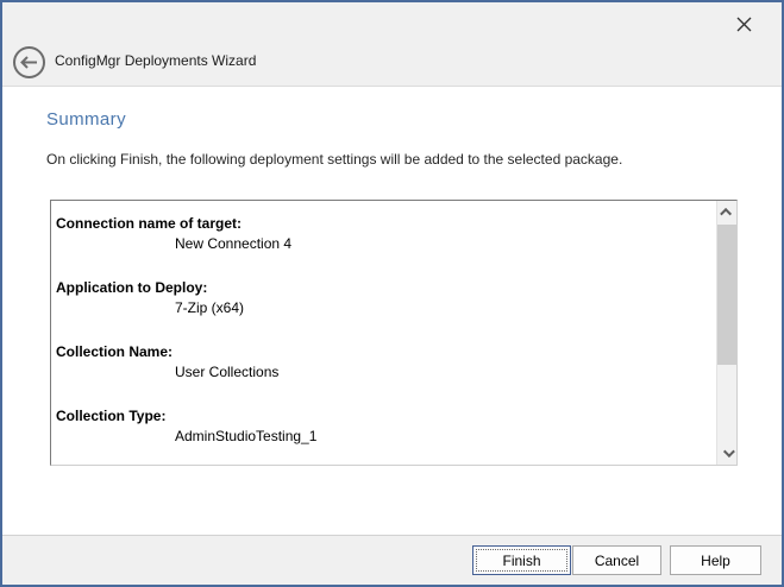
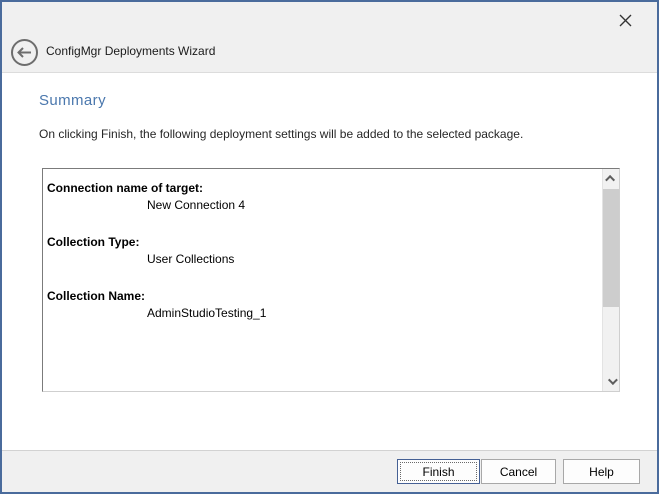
  ConfigMgr Deployments Wizard
  Summary
  On clicking Finish, the following deployment settings will be added to the selected package.
  Connection name of target:
  New Connection 4
- Application to Deploy:
- 7-Zip (x64)
- Collection Name:
+ Collection Type:
  User Collections
- Collection Type:
+ Collection Name:
  AdminStudioTesting_1
  Finish
  Cancel
  Help
